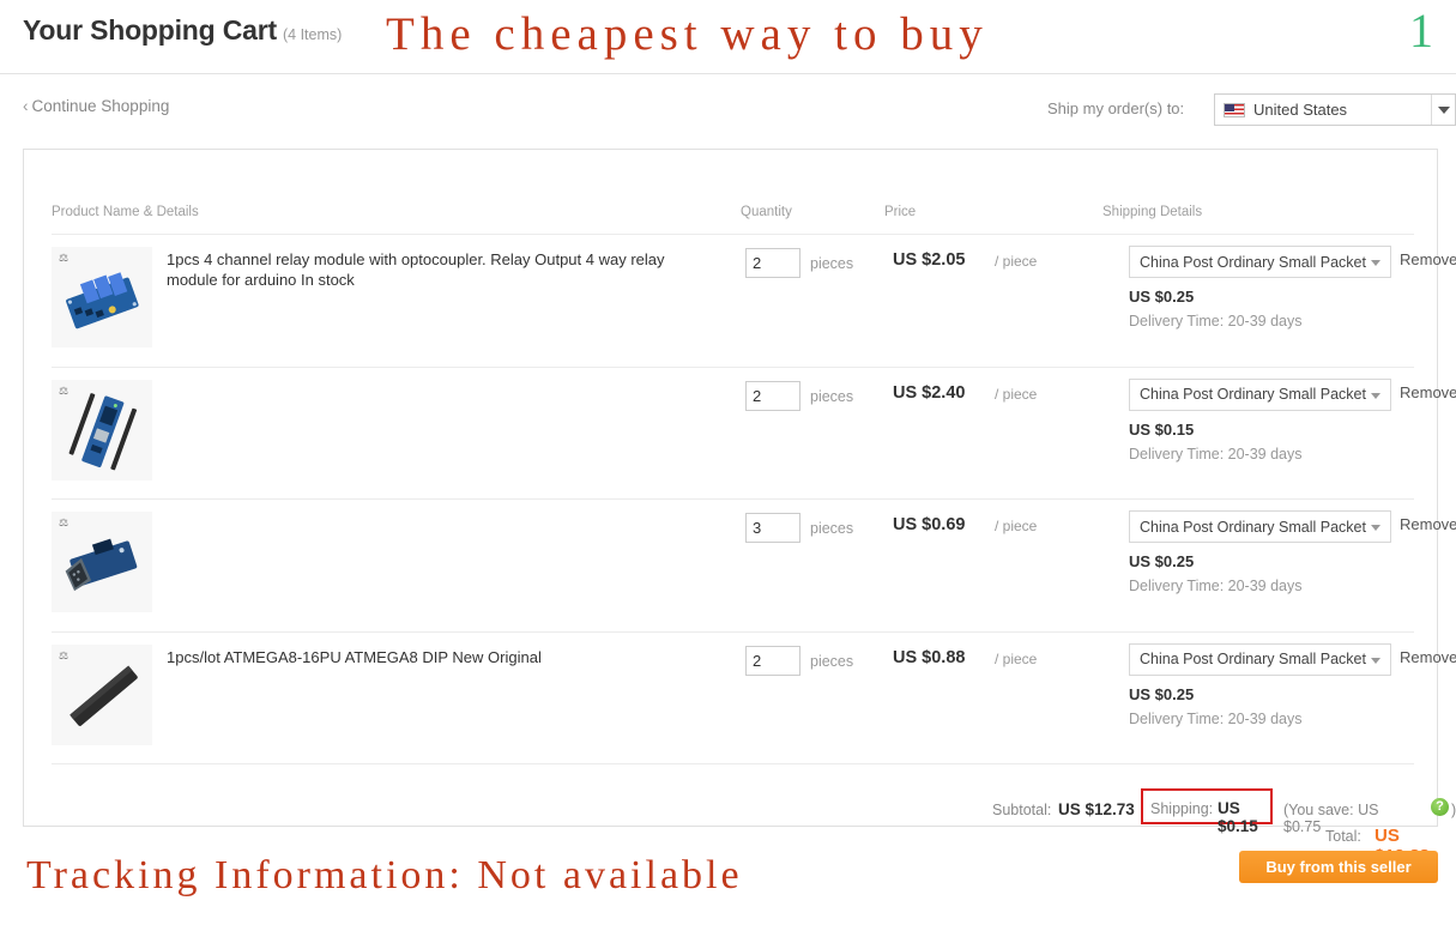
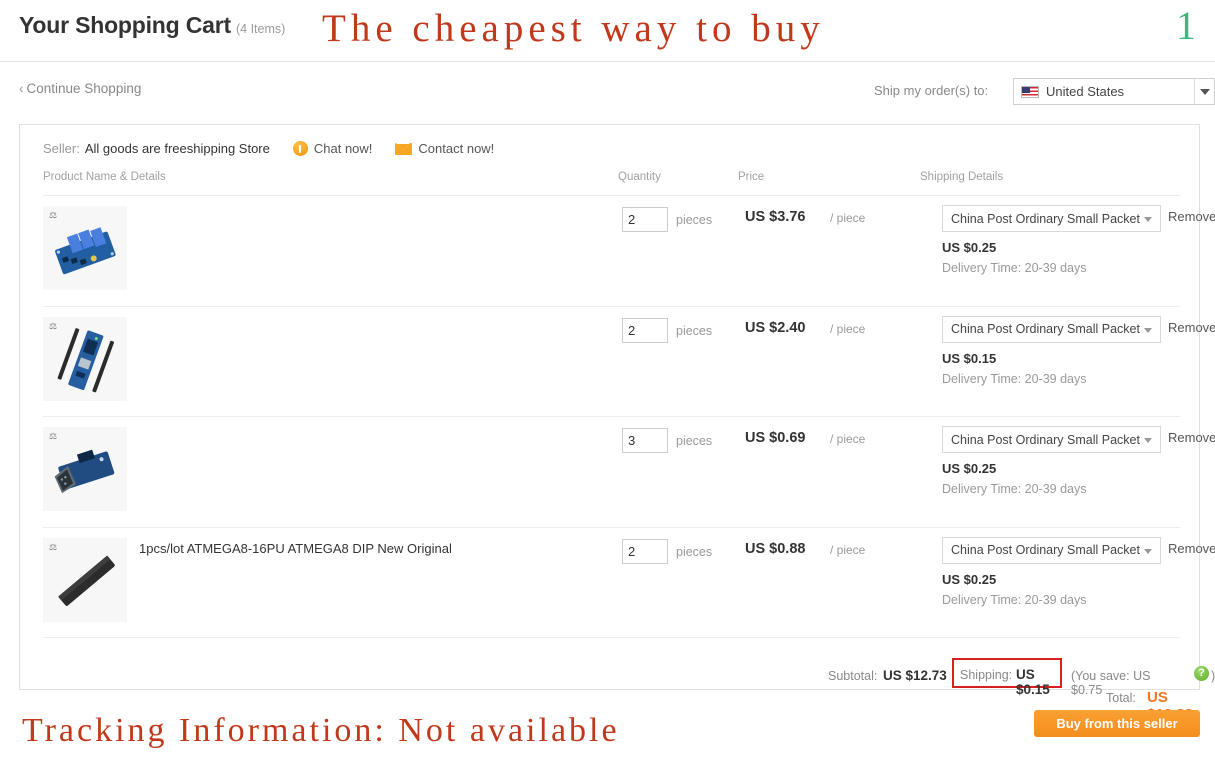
  Your Shopping Cart
  (4 Items)
  The cheapest way to buy
  1
  ‹ Continue Shopping
  Ship my order(s) to:
  United States
+ Seller:
+ All goods are freeshipping Store
+ Chat now!
+ Contact now!
  Product Name & Details
  Quantity
  Price
  Shipping Details
  ⚖
- 1pcs 4 channel relay module with optocoupler. Relay Output 4 way relay module for arduino In stock
  2
  pieces
- US $2.05
+ US $3.76
  / piece
  China Post Ordinary Small Packet
  US $0.25
  Delivery Time: 20-39 days
  Remove
  ⚖
  2
  pieces
  US $2.40
  / piece
  China Post Ordinary Small Packet
  US $0.15
  Delivery Time: 20-39 days
  Remove
  ⚖
  3
  pieces
  US $0.69
  / piece
  China Post Ordinary Small Packet
  US $0.25
  Delivery Time: 20-39 days
  Remove
  ⚖
  1pcs/lot ATMEGA8-16PU ATMEGA8 DIP New Original
  2
  pieces
  US $0.88
  / piece
  China Post Ordinary Small Packet
  US $0.25
  Delivery Time: 20-39 days
  Remove
  Subtotal:
  US $12.73
  Shipping:
  US $0.15
  (You save: US $0.75
  ?
  )
  Total:
  Tracking Information: Not available
  Buy from this seller
